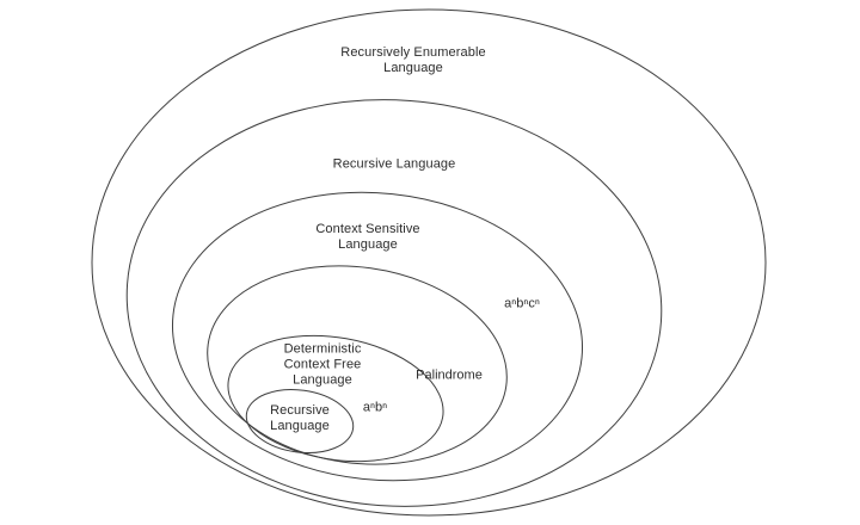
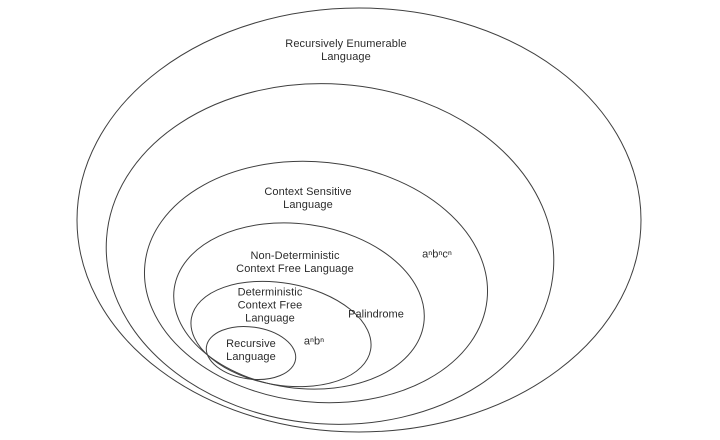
  Recursively Enumerable
  Language
- Recursive Language
  Context Sensitive
  Language
+ Non-Deterministic
+ Context Free Language
  Deterministic
  Context Free
  Language
  Recursive
  Language
  aⁿbⁿcⁿ
  Palindrome
  aⁿbⁿ
